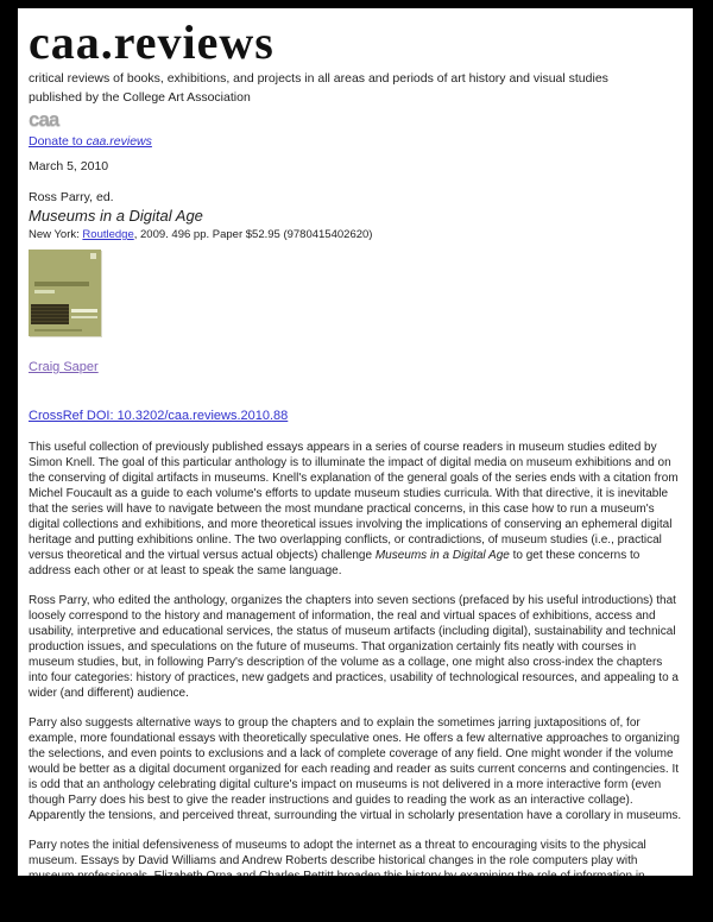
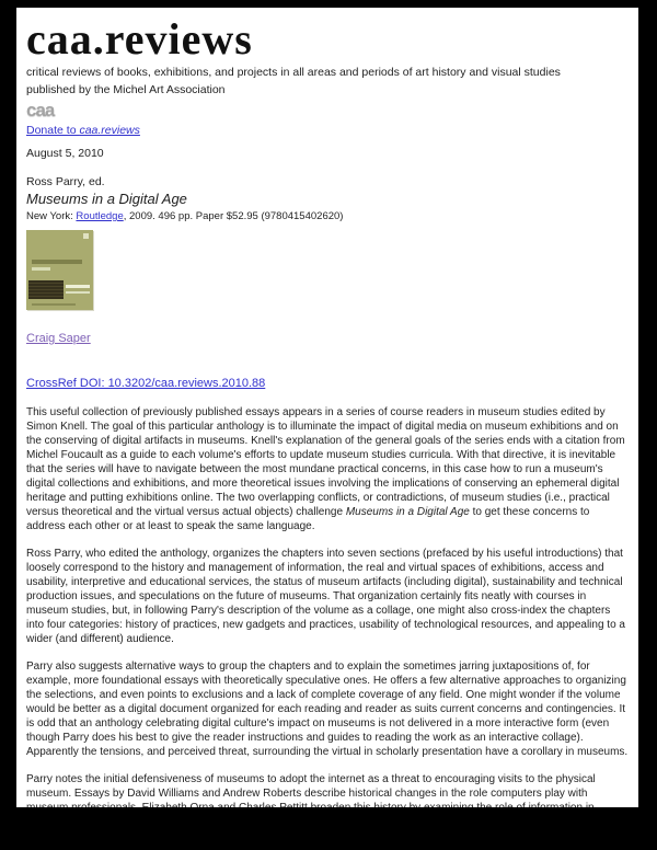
  caa.reviews
  critical reviews of books, exhibitions, and projects in all areas and periods of art history and visual studies
- published by the College Art Association
+ published by the Michel Art Association
  caa
  Donate to caa.reviews
- March 5, 2010
+ August 5, 2010
  Ross Parry, ed.
  Museums in a Digital Age
  New York: Routledge, 2009. 496 pp. Paper $52.95 (9780415402620)
  Craig Saper
  CrossRef DOI: 10.3202/caa.reviews.2010.88
  This useful collection of previously published essays appears in a series of course readers in museum studies edited by Simon Knell. The goal of this particular anthology is to illuminate the impact of digital media on museum exhibitions and on the conserving of digital artifacts in museums. Knell's explanation of the general goals of the series ends with a citation from Michel Foucault as a guide to each volume's efforts to update museum studies curricula. With that directive, it is inevitable that the series will have to navigate between the most mundane practical concerns, in this case how to run a museum's digital collections and exhibitions, and more theoretical issues involving the implications of conserving an ephemeral digital heritage and putting exhibitions online. The two overlapping conflicts, or contradictions, of museum studies (i.e., practical versus theoretical and the virtual versus actual objects) challenge Museums in a Digital Age to get these concerns to address each other or at least to speak the same language.
  Ross Parry, who edited the anthology, organizes the chapters into seven sections (prefaced by his useful introductions) that loosely correspond to the history and management of information, the real and virtual spaces of exhibitions, access and usability, interpretive and educational services, the status of museum artifacts (including digital), sustainability and technical production issues, and speculations on the future of museums. That organization certainly fits neatly with courses in museum studies, but, in following Parry's description of the volume as a collage, one might also cross-index the chapters into four categories: history of practices, new gadgets and practices, usability of technological resources, and appealing to a wider (and different) audience.
  Parry also suggests alternative ways to group the chapters and to explain the sometimes jarring juxtapositions of, for example, more foundational essays with theoretically speculative ones. He offers a few alternative approaches to organizing the selections, and even points to exclusions and a lack of complete coverage of any field. One might wonder if the volume would be better as a digital document organized for each reading and reader as suits current concerns and contingencies. It is odd that an anthology celebrating digital culture's impact on museums is not delivered in a more interactive form (even though Parry does his best to give the reader instructions and guides to reading the work as an interactive collage). Apparently the tensions, and perceived threat, surrounding the virtual in scholarly presentation have a corollary in museums.
